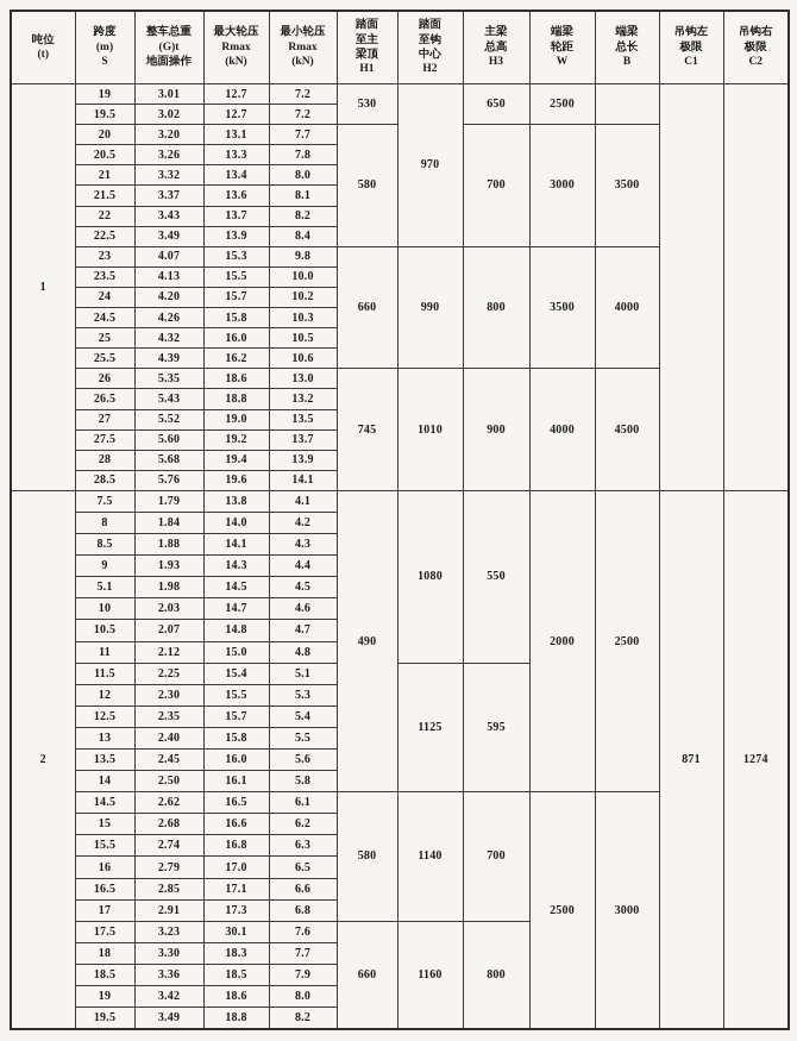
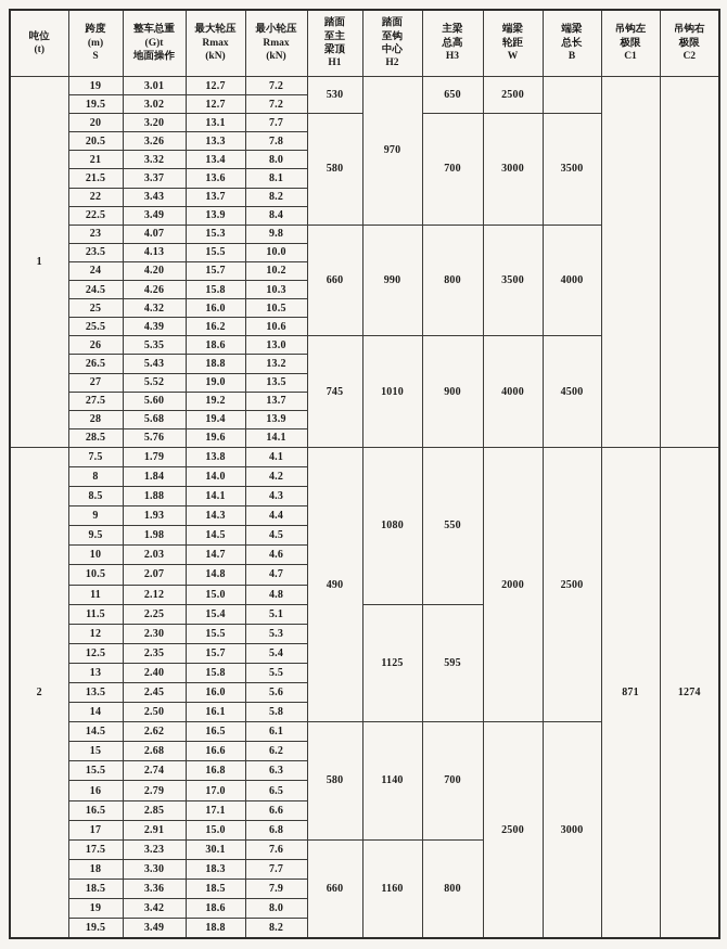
  吨位(t)	跨度(m)S	整车总重(G)t地面操作	最大轮压Rmax(kN)	最小轮压Rmax(kN)	踏面至主梁顶H1	踏面至钩中心H2	主梁总高H3	端梁轮距W	端梁总长B	吊钩左极限C1	吊钩右极限C2
  1	19	3.01	12.7	7.2	530	970	650	2500
  19.5	3.02	12.7	7.2
  20	3.20	13.1	7.7	580	700	3000	3500
  20.5	3.26	13.3	7.8
  21	3.32	13.4	8.0
  21.5	3.37	13.6	8.1
  22	3.43	13.7	8.2
  22.5	3.49	13.9	8.4
  23	4.07	15.3	9.8	660	990	800	3500	4000
  23.5	4.13	15.5	10.0
  24	4.20	15.7	10.2
  24.5	4.26	15.8	10.3
  25	4.32	16.0	10.5
  25.5	4.39	16.2	10.6
  26	5.35	18.6	13.0	745	1010	900	4000	4500
  26.5	5.43	18.8	13.2
  27	5.52	19.0	13.5
  27.5	5.60	19.2	13.7
  28	5.68	19.4	13.9
  28.5	5.76	19.6	14.1
  2	7.5	1.79	13.8	4.1	490	1080	550	2000	2500	871	1274
  8	1.84	14.0	4.2
  8.5	1.88	14.1	4.3
  9	1.93	14.3	4.4
- 5.1	1.98	14.5	4.5
+ 9.5	1.98	14.5	4.5
  10	2.03	14.7	4.6
  10.5	2.07	14.8	4.7
  11	2.12	15.0	4.8
  11.5	2.25	15.4	5.1	1125	595
  12	2.30	15.5	5.3
  12.5	2.35	15.7	5.4
  13	2.40	15.8	5.5
  13.5	2.45	16.0	5.6
  14	2.50	16.1	5.8
  14.5	2.62	16.5	6.1	580	1140	700	2500	3000
  15	2.68	16.6	6.2
  15.5	2.74	16.8	6.3
  16	2.79	17.0	6.5
  16.5	2.85	17.1	6.6
- 17	2.91	17.3	6.8
+ 17	2.91	15.0	6.8
  17.5	3.23	30.1	7.6	660	1160	800
  18	3.30	18.3	7.7
  18.5	3.36	18.5	7.9
  19	3.42	18.6	8.0
  19.5	3.49	18.8	8.2
